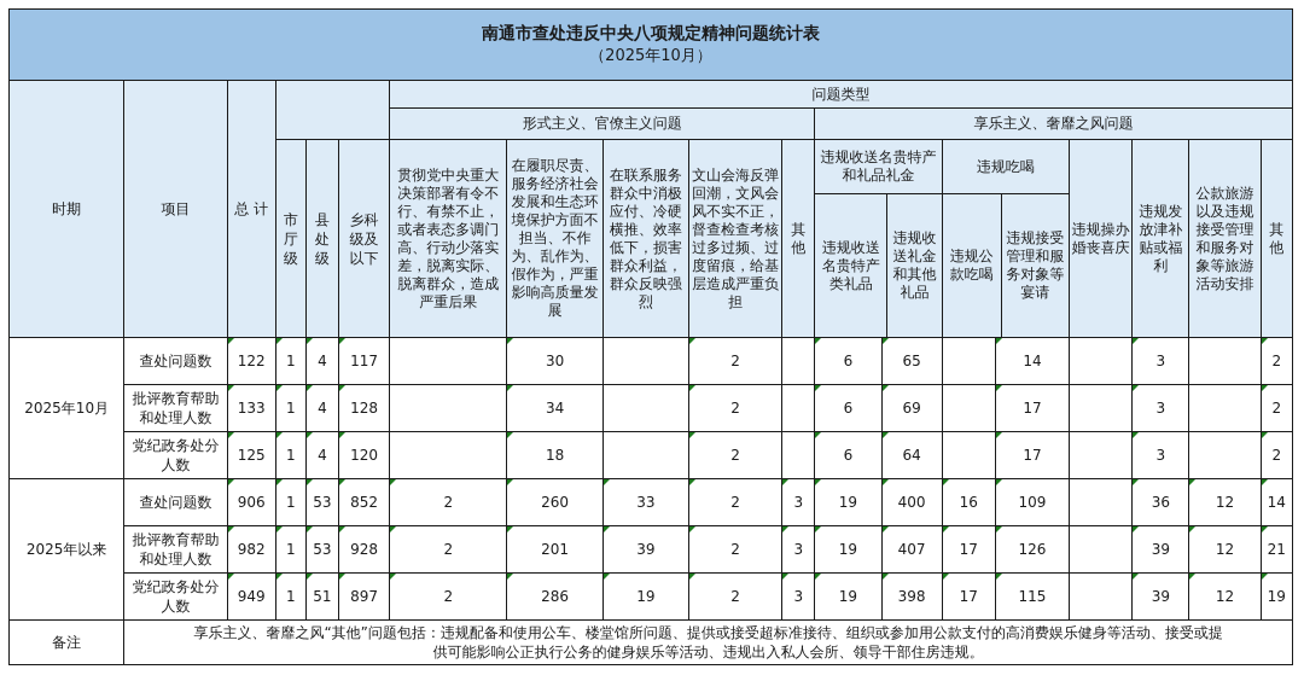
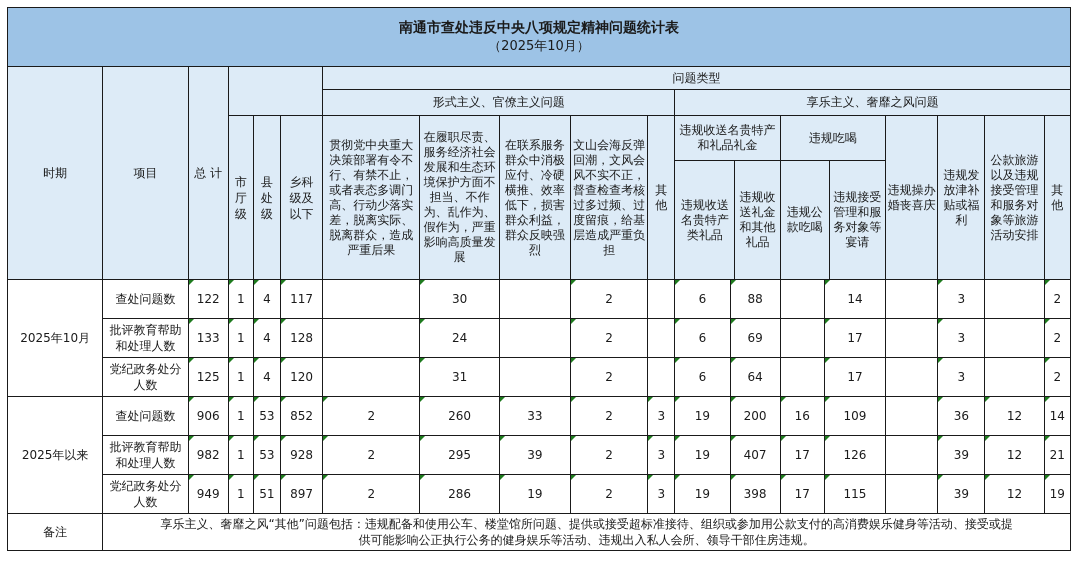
  南通市查处违反中央八项规定精神问题统计表 （2025年10月）
  时期	项目	总 计		问题类型
  形式主义、官僚主义问题	享乐主义、奢靡之风问题
  市厅级	县处级	乡科级及以下	贯彻党中央重大决策部署有令不行、有禁不止，或者表态多调门高、行动少落实差，脱离实际、脱离群众，造成严重后果	在履职尽责、服务经济社会发展和生态环境保护方面不担当、不作为、乱作为、假作为，严重影响高质量发展	在联系服务群众中消极应付、冷硬横推、效率低下，损害群众利益，群众反映强烈	文山会海反弹回潮，文风会风不实不正，督查检查考核过多过频、过度留痕，给基层造成严重负担	其他	违规收送名贵特产和礼品礼金 违规收送名贵特产类礼品 违规收送礼金和其他礼品	违规吃喝 违规公款吃喝 违规接受管理和服务对象等宴请	违规操办婚丧喜庆	违规发放津补贴或福利	公款旅游以及违规接受管理和服务对象等旅游活动安排	其他
- 2025年10月	查处问题数	122	1	4	117		30		2		6	65		14		3		2
+ 2025年10月	查处问题数	122	1	4	117		30		2		6	88		14		3		2
- 批评教育帮助和处理人数	133	1	4	128		34		2		6	69		17		3		2
+ 批评教育帮助和处理人数	133	1	4	128		24		2		6	69		17		3		2
- 党纪政务处分人数	125	1	4	120		18		2		6	64		17		3		2
+ 党纪政务处分人数	125	1	4	120		31		2		6	64		17		3		2
- 2025年以来	查处问题数	906	1	53	852	2	260	33	2	3	19	400	16	109		36	12	14
+ 2025年以来	查处问题数	906	1	53	852	2	260	33	2	3	19	200	16	109		36	12	14
- 批评教育帮助和处理人数	982	1	53	928	2	201	39	2	3	19	407	17	126		39	12	21
+ 批评教育帮助和处理人数	982	1	53	928	2	295	39	2	3	19	407	17	126		39	12	21
  党纪政务处分人数	949	1	51	897	2	286	19	2	3	19	398	17	115		39	12	19
  备注	享乐主义、奢靡之风“其他”问题包括：违规配备和使用公车、楼堂馆所问题、提供或接受超标准接待、组织或参加用公款支付的高消费娱乐健身等活动、接受或提 供可能影响公正执行公务的健身娱乐等活动、违规出入私人会所、领导干部住房违规。
